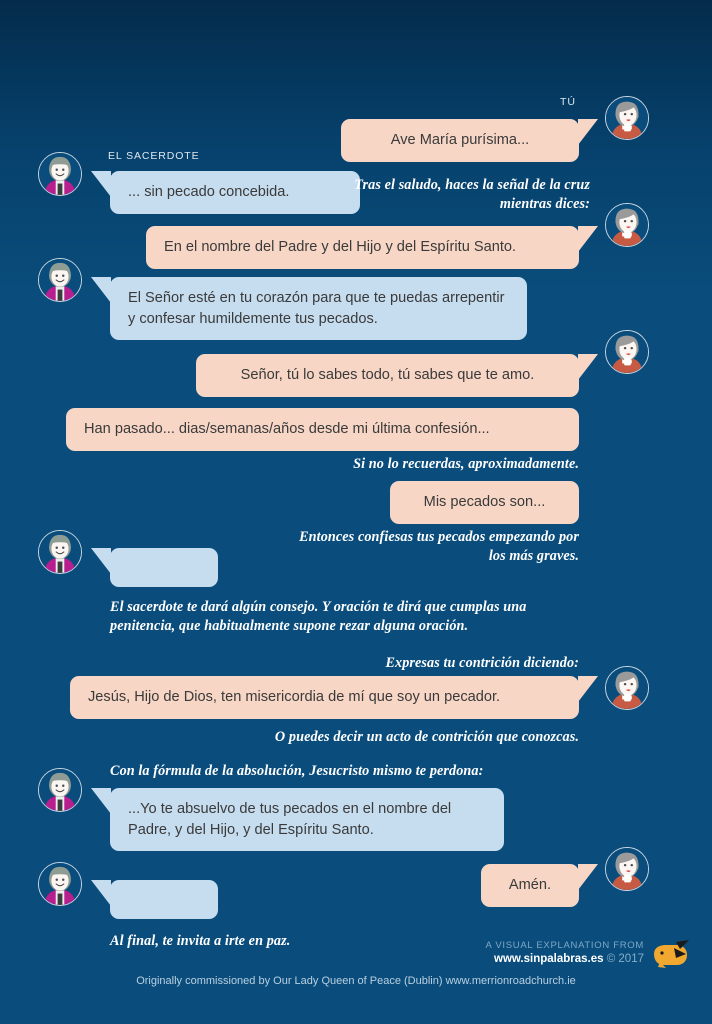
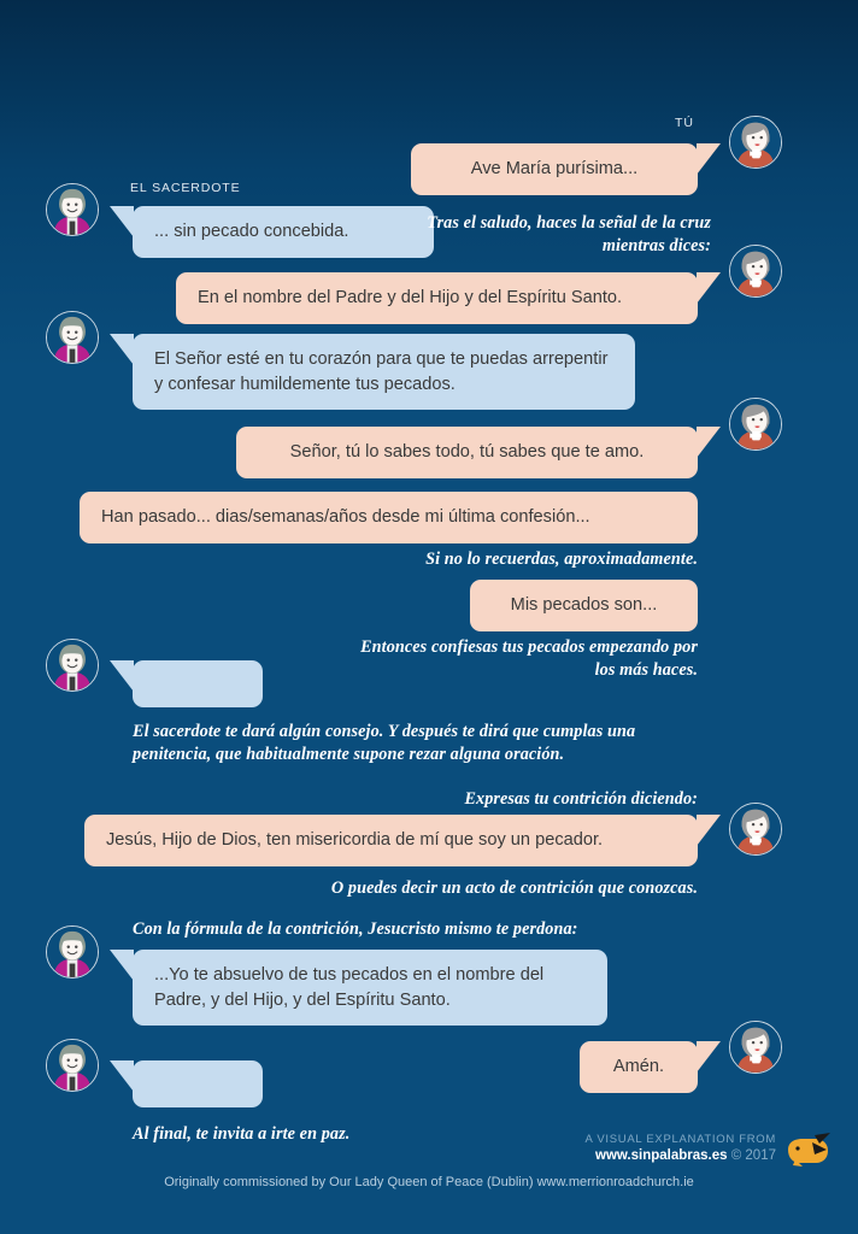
  TÚ
  EL SACERDOTE
  Ave María purísima...
  ... sin pecado concebida.
  Tras el saludo, haces la señal de la cruz mientras dices:
  En el nombre del Padre y del Hijo y del Espíritu Santo.
  El Señor esté en tu corazón para que te puedas arrepentir y confesar humildemente tus pecados.
  Señor, tú lo sabes todo, tú sabes que te amo.
  Han pasado... dias/semanas/años desde mi última confesión...
  Si no lo recuerdas, aproximadamente.
  Mis pecados son...
- Entonces confiesas tus pecados empezando por los más graves.
+ Entonces confiesas tus pecados empezando por los más haces.
- El sacerdote te dará algún consejo. Y oración te dirá que cumplas una penitencia, que habitualmente supone rezar alguna oración.
+ El sacerdote te dará algún consejo. Y después te dirá que cumplas una penitencia, que habitualmente supone rezar alguna oración.
  Expresas tu contrición diciendo:
  Jesús, Hijo de Dios, ten misericordia de mí que soy un pecador.
  O puedes decir un acto de contrición que conozcas.
- Con la fórmula de la absolución, Jesucristo mismo te perdona:
+ Con la fórmula de la contrición, Jesucristo mismo te perdona:
  ...Yo te absuelvo de tus pecados en el nombre del Padre, y del Hijo, y del Espíritu Santo.
  Amén.
  Al final, te invita a irte en paz.
  A VISUAL EXPLANATION FROM
  www.sinpalabras.es © 2017
  Originally commissioned by Our Lady Queen of Peace (Dublin) www.merrionroadchurch.ie
